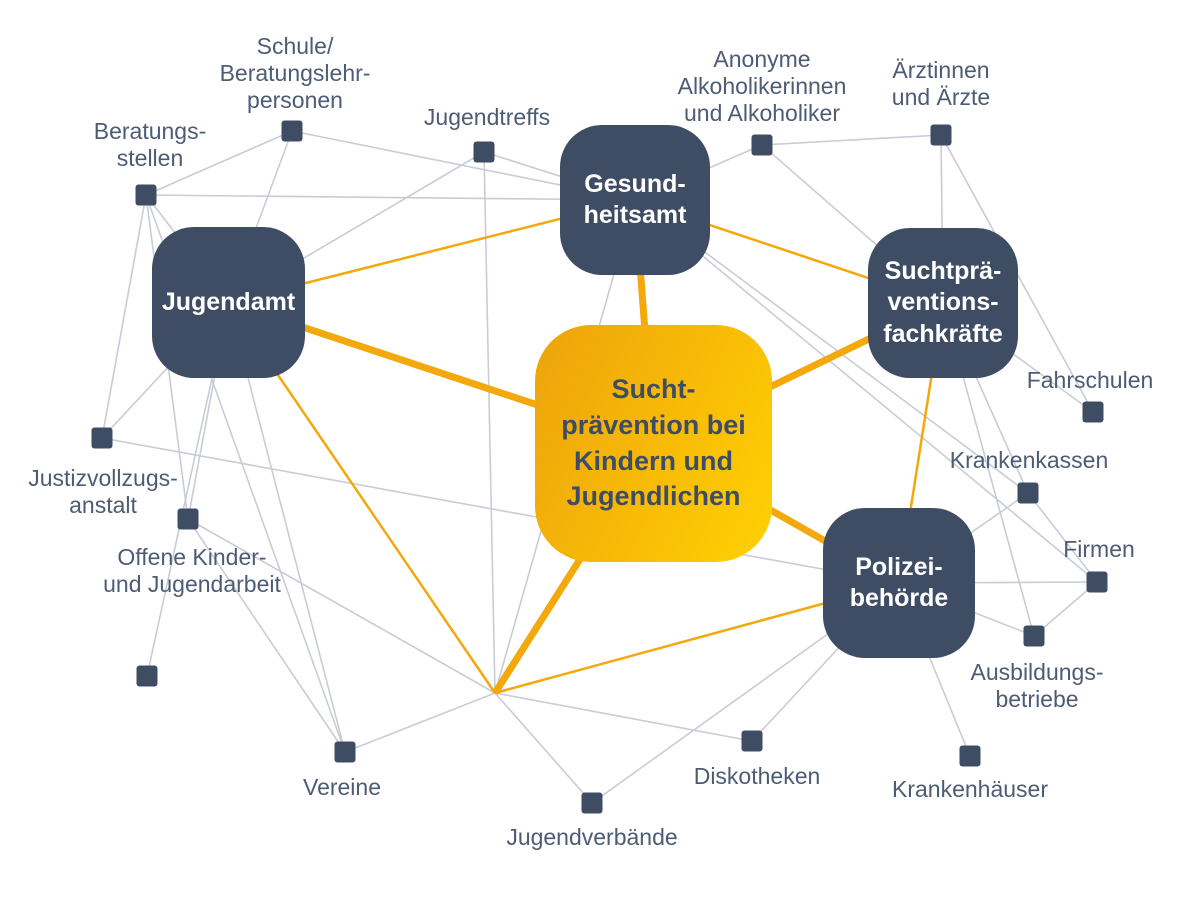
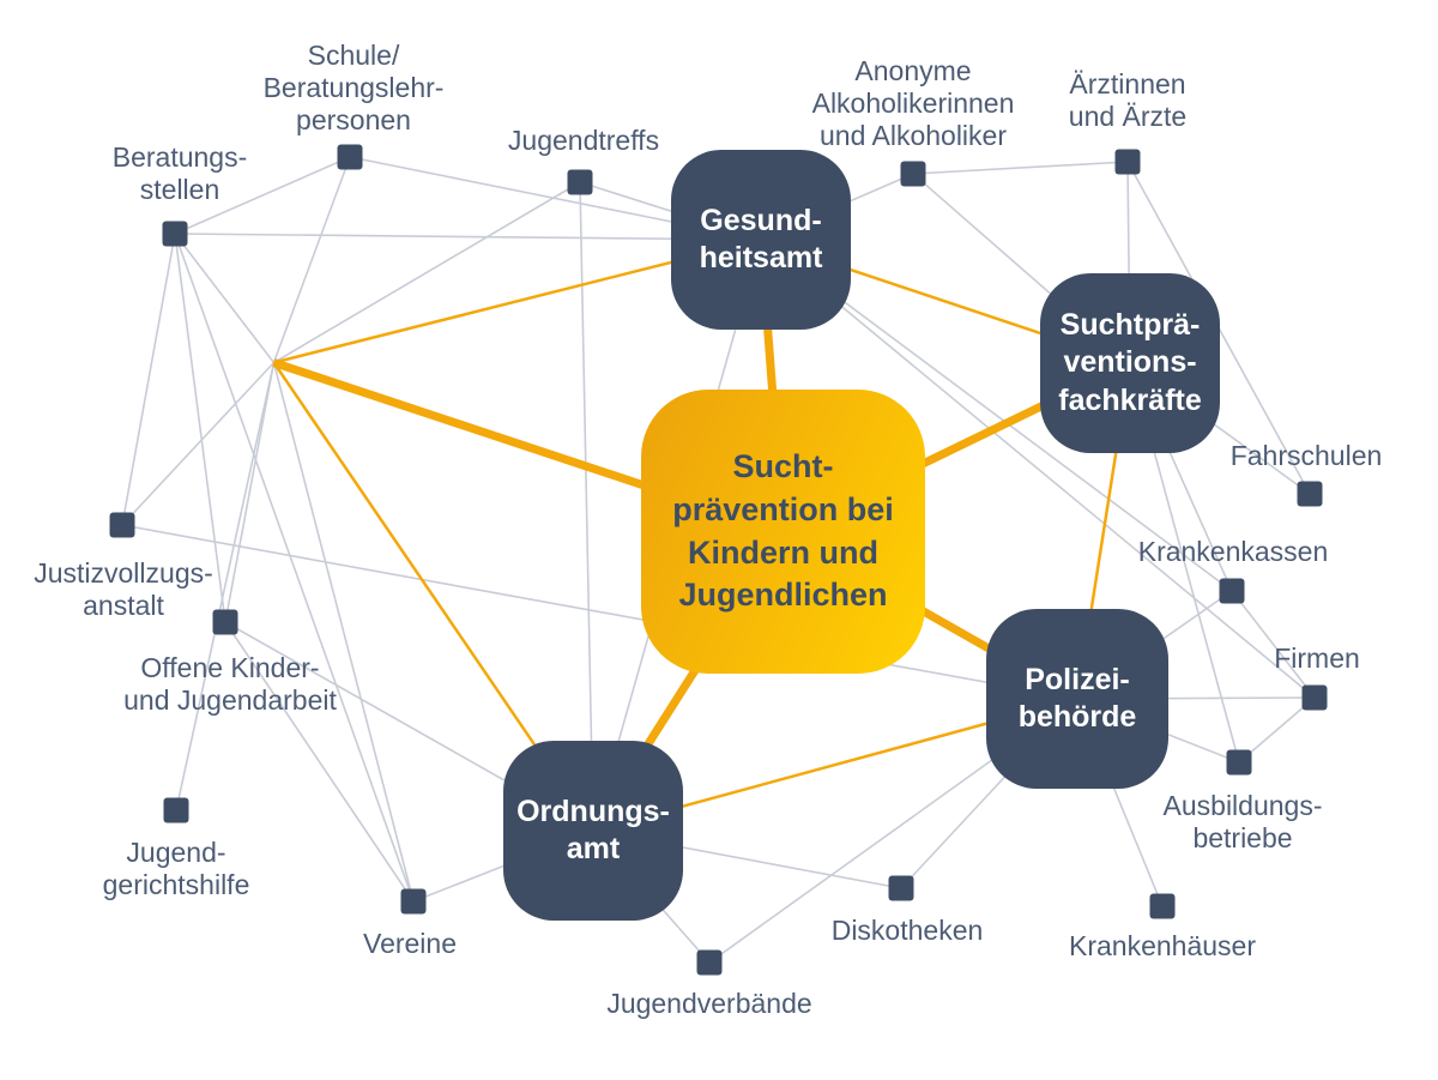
  Gesund-
  heitsamt
- Jugendamt
  Suchtprä-
  ventions-
  fachkräfte
  Polizei-
  behörde
+ Ordnungs-
+ amt
  Sucht-
  prävention bei
  Kindern und
  Jugendlichen
  Beratungs-
  stellen
  Schule/
  Beratungslehr-
  personen
  Jugendtreffs
  Anonyme
  Alkoholikerinnen
  und Alkoholiker
  Ärztinnen
  und Ärzte
  Fahrschulen
  Krankenkassen
  Firmen
  Ausbildungs-
  betriebe
  Krankenhäuser
  Diskotheken
  Jugendverbände
  Vereine
+ Jugend-
+ gerichtshilfe
  Offene Kinder-
  und Jugendarbeit
  Justizvollzugs-
  anstalt
